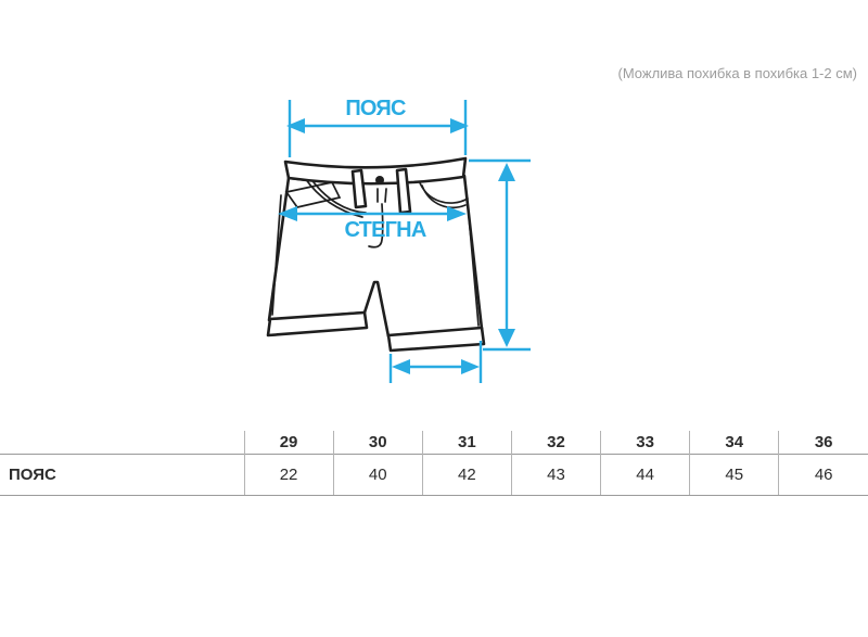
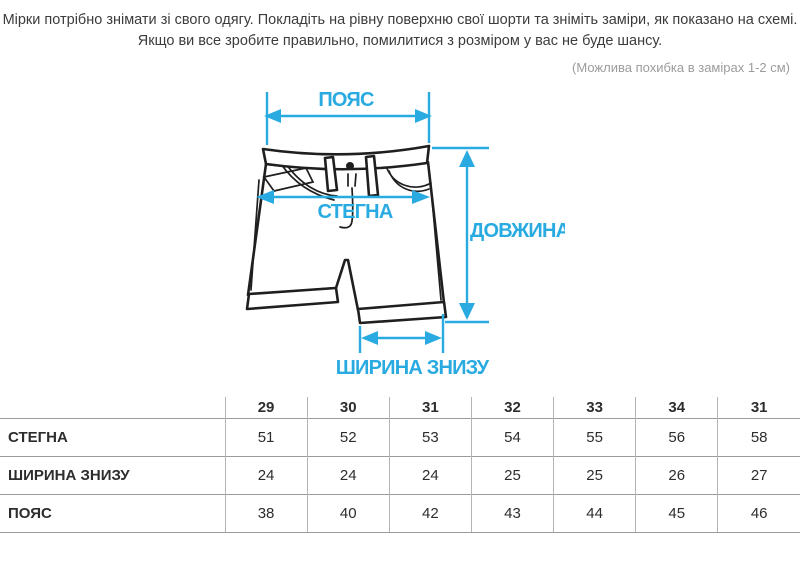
+ Мірки потрібно знімати зі свого одягу. Покладіть на рівну поверхню свої шорти та зніміть заміри, як показано на схемі.
+ Якщо ви все зробите правильно, помилитися з розміром у вас не буде шансу.
- (Можлива похибка в похибка 1-2 см)
+ (Можлива похибка в замірах 1-2 см)
  ПОЯС
  СТЕГНА
+ ДОВЖИНА
+ ШИРИНА ЗНИЗУ
- 	29	30	31	32	33	34	36
+ 	29	30	31	32	33	34	31
+ СТЕГНА	51	52	53	54	55	56	58
+ ШИРИНА ЗНИЗУ	24	24	24	25	25	26	27
- ПОЯС	22	40	42	43	44	45	46
+ ПОЯС	38	40	42	43	44	45	46
